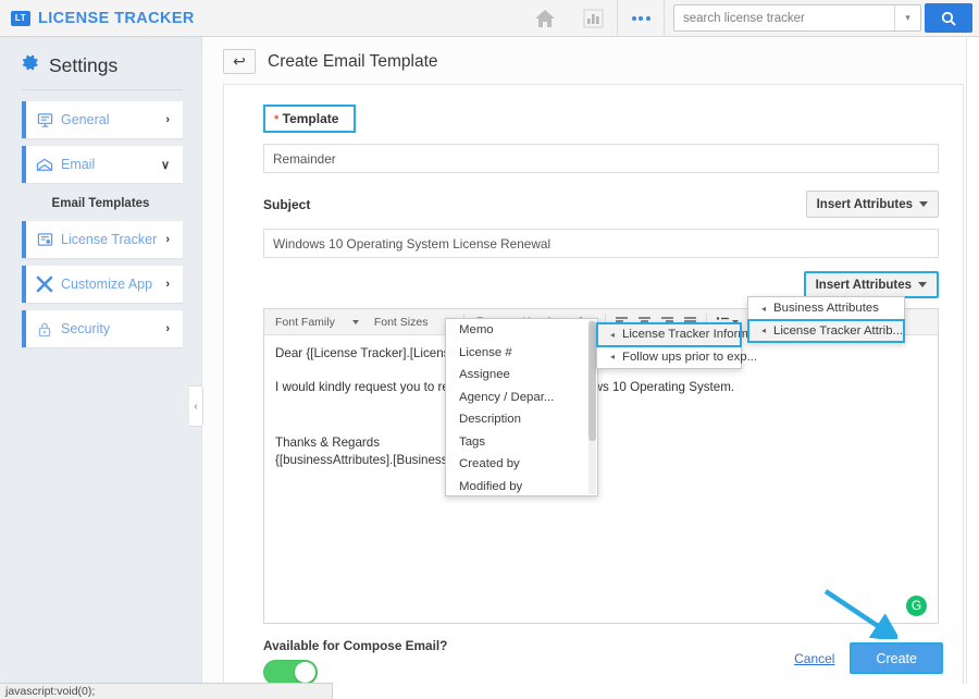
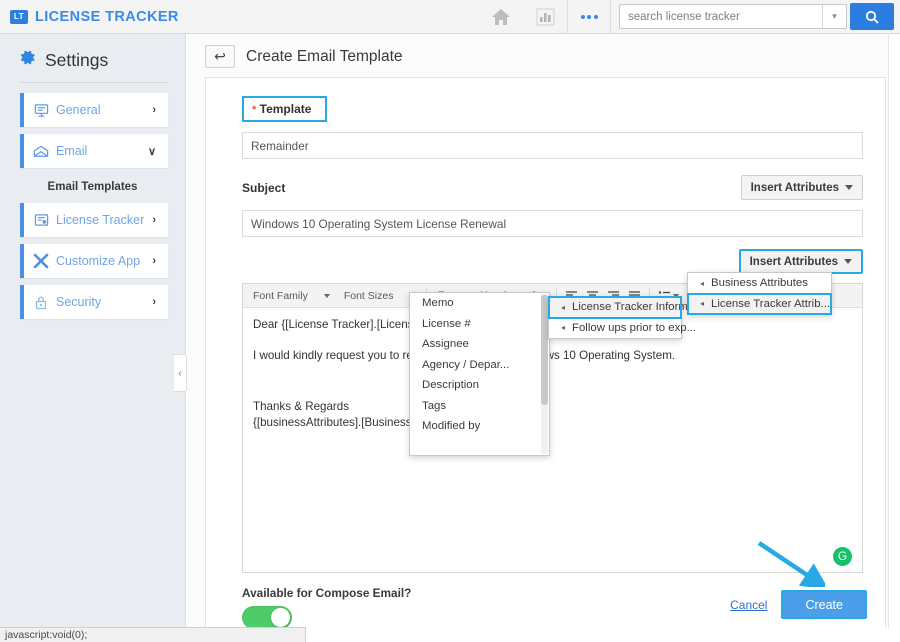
  LT
  LICENSE TRACKER
  search license tracker
  ▾
  Settings
  General
  ›
  Email
  ∨
  Email Templates
  License Tracker
  ›
  Customize App
  ›
  Security
  ›
  ‹
  ↩
  Create Email Template
  * Template
  Remainder
  Subject
  Insert Attributes
  Windows 10 Operating System License Renewal
  Insert Attributes
  Font Family
  Font Sizes
  Thanks & Regards
  G
  Memo
  License #
  Assignee
  Agency / Depar...
  Description
  Tags
- Created by
  Modified by
  ◂
  License Tracker Inform
  ◂
  Follow ups prior to exp...
  ◂
  Business Attributes
  ◂
  License Tracker Attrib...
  Available for Compose Email?
  Cancel
  Create
  javascript:void(0);
